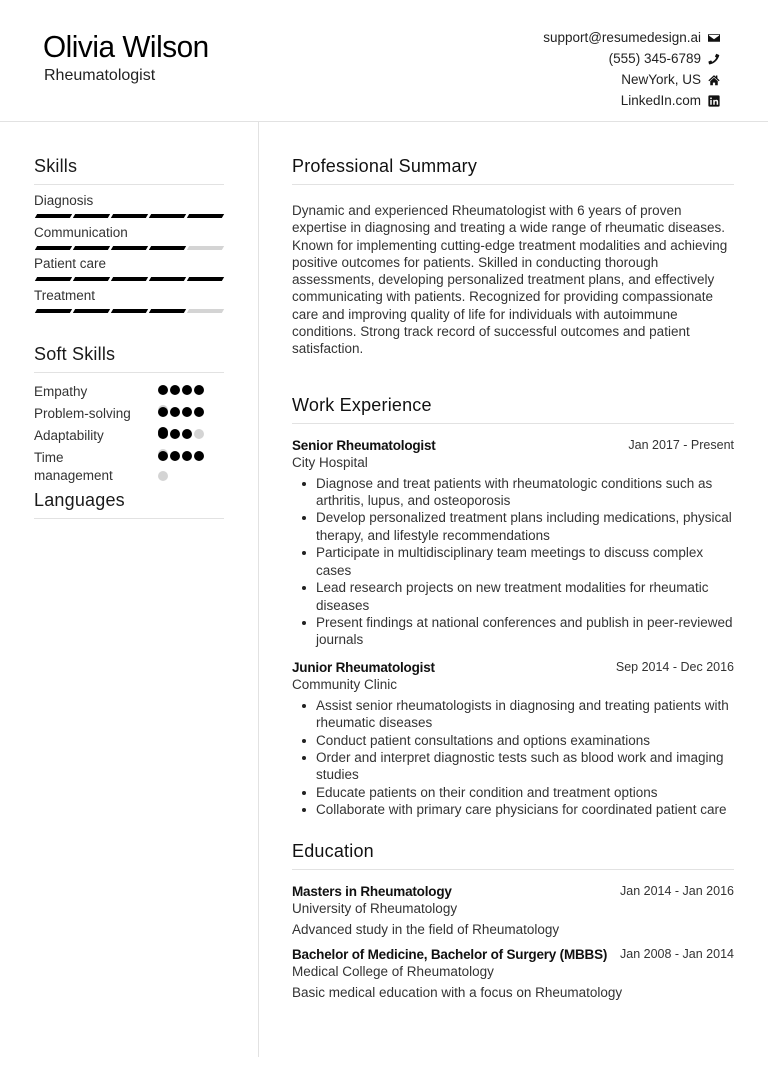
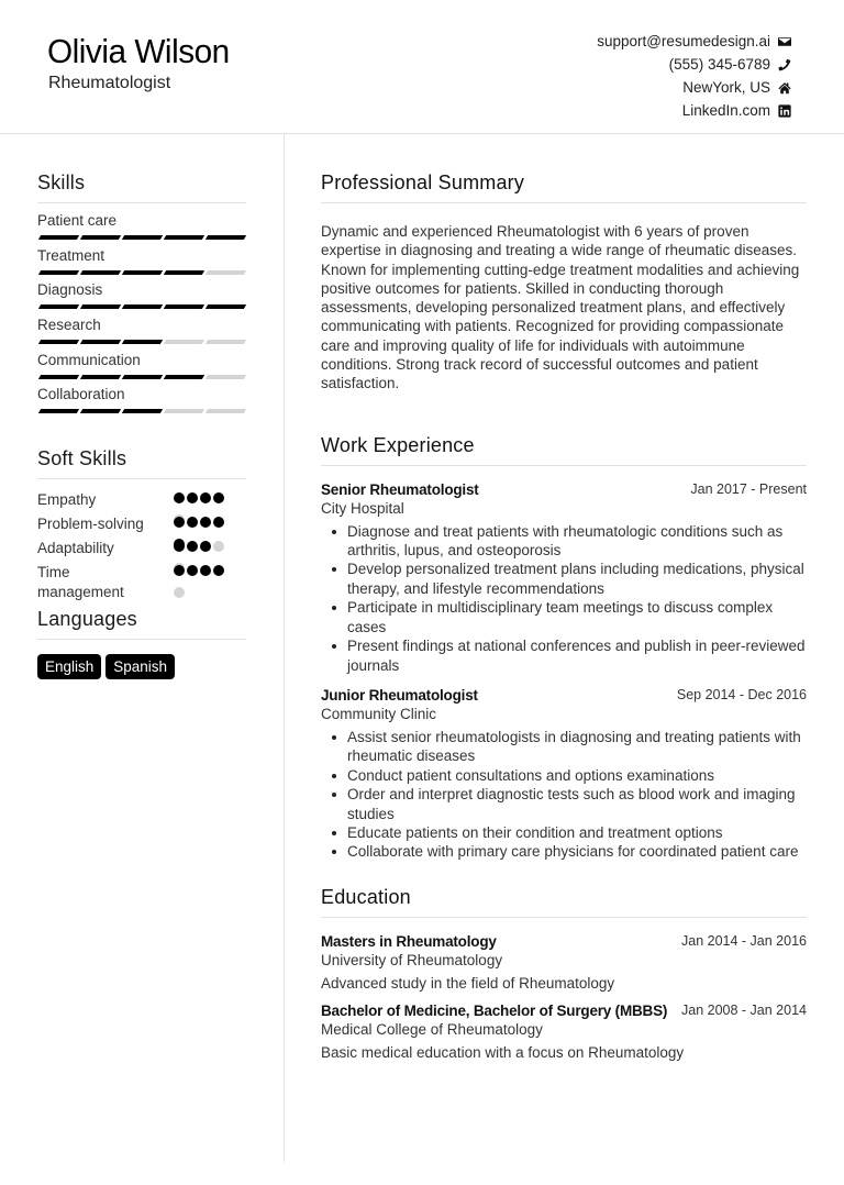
  Olivia Wilson
  Rheumatologist
  support@resumedesign.ai
  (555) 345-6789
  NewYork, US
  LinkedIn.com
  Skills
- Diagnosis
+ Patient care
- Communication
+ Treatment
- Patient care
+ Diagnosis
+ Research
- Treatment
+ Communication
+ Collaboration
  Soft Skills
  Empathy
  Problem-solving
  Adaptability
  Time management
  Languages
+ English
+ Spanish
  Professional Summary
  Dynamic and experienced Rheumatologist with 6 years of proven expertise in diagnosing and treating a wide range of rheumatic diseases. Known for implementing cutting-edge treatment modalities and achieving positive outcomes for patients. Skilled in conducting thorough assessments, developing personalized treatment plans, and effectively communicating with patients. Recognized for providing compassionate care and improving quality of life for individuals with autoimmune conditions. Strong track record of successful outcomes and patient satisfaction.
  Work Experience
  Senior Rheumatologist
  Jan 2017 - Present
  City Hospital
  Diagnose and treat patients with rheumatologic conditions such as arthritis, lupus, and osteoporosis
  Develop personalized treatment plans including medications, physical therapy, and lifestyle recommendations
  Participate in multidisciplinary team meetings to discuss complex cases
- Lead research projects on new treatment modalities for rheumatic diseases
  Present findings at national conferences and publish in peer-reviewed journals
  Junior Rheumatologist
  Sep 2014 - Dec 2016
  Community Clinic
  Assist senior rheumatologists in diagnosing and treating patients with rheumatic diseases
  Conduct patient consultations and options examinations
  Order and interpret diagnostic tests such as blood work and imaging studies
  Educate patients on their condition and treatment options
  Collaborate with primary care physicians for coordinated patient care
  Education
  Masters in Rheumatology
  Jan 2014 - Jan 2016
  University of Rheumatology
  Advanced study in the field of Rheumatology
  Bachelor of Medicine, Bachelor of Surgery (MBBS)
  Jan 2008 - Jan 2014
  Medical College of Rheumatology
  Basic medical education with a focus on Rheumatology
